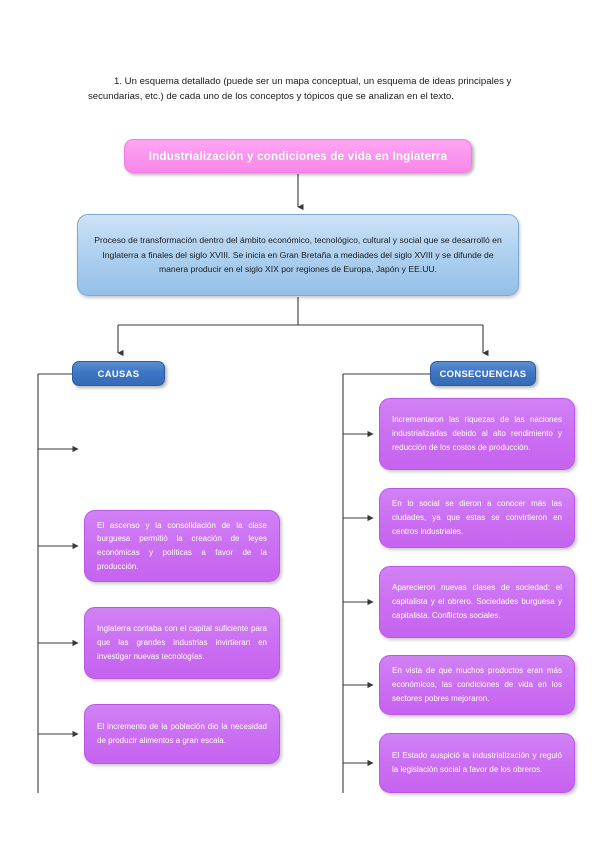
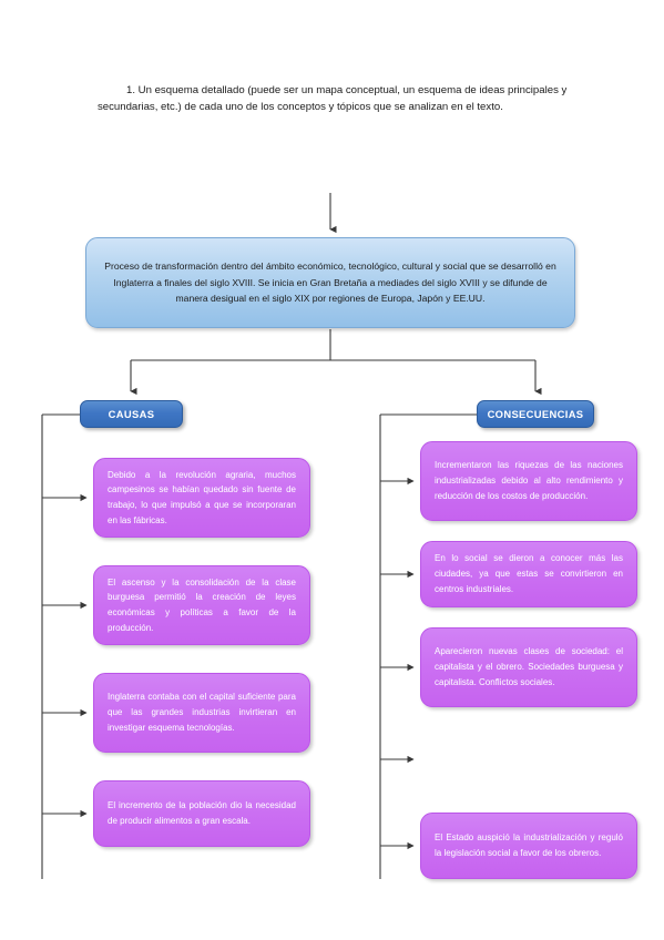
  1. Un esquema detallado (puede ser un mapa conceptual, un esquema de ideas principales y secundarias, etc.) de cada uno de los conceptos y tópicos que se analizan en el texto.
- Industrialización y condiciones de vida en Inglaterra
- Proceso de transformación dentro del ámbito económico, tecnológico, cultural y social que se desarrolló en Inglaterra a finales del siglo XVIII. Se inicia en Gran Bretaña a mediades del siglo XVIII y se difunde de manera producir en el siglo XIX por regiones de Europa, Japón y EE.UU.
+ Proceso de transformación dentro del ámbito económico, tecnológico, cultural y social que se desarrolló en Inglaterra a finales del siglo XVIII. Se inicia en Gran Bretaña a mediades del siglo XVIII y se difunde de manera desigual en el siglo XIX por regiones de Europa, Japón y EE.UU.
  CAUSAS
  CONSECUENCIAS
+ Debido a la revolución agraria, muchos campesinos se habían quedado sin fuente de trabajo, lo que impulsó a que se incorporaran en las fábricas.
  El ascenso y la consolidación de la clase burguesa permitió la creación de leyes económicas y políticas a favor de la producción.
- Inglaterra contaba con el capital suficiente para que las grandes industrias invirtieran en investigar nuevas tecnologías.
+ Inglaterra contaba con el capital suficiente para que las grandes industrias invirtieran en investigar esquema tecnologías.
  El incremento de la población dio la necesidad de producir alimentos a gran escala.
  Incrementaron las riquezas de las naciones industrializadas debido al alto rendimiento y reducción de los costos de producción.
  En lo social se dieron a conocer más las ciudades, ya que estas se convirtieron en centros industriales.
  Aparecieron nuevas clases de sociedad: el capitalista y el obrero. Sociedades burguesa y capitalista. Conflictos sociales.
- En vista de que muchos productos eran más económicos, las condiciones de vida en los sectores pobres mejoraron.
  El Estado auspició la industrialización y reguló la legislación social a favor de los obreros.
